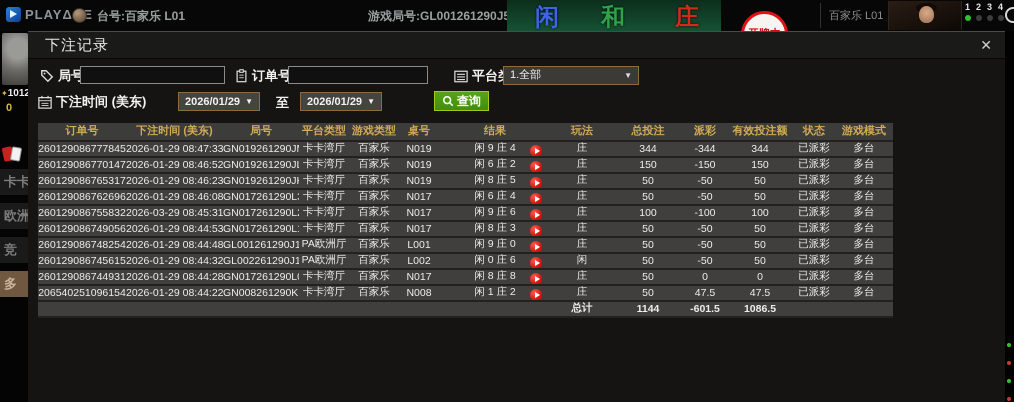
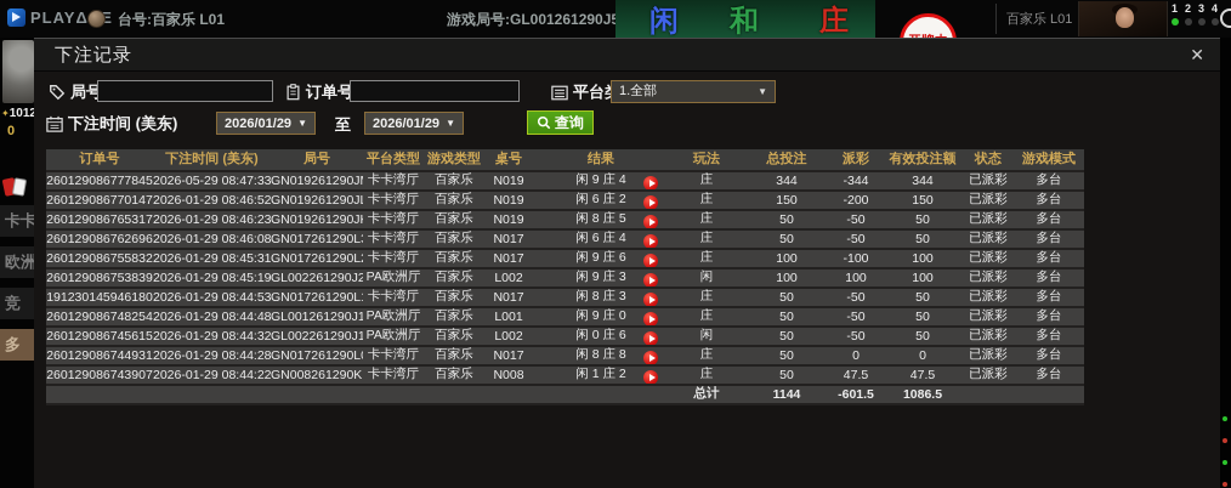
  PLAYΔE
  台号:百家乐 L01
  游戏局号:GL001261290J
  闲
  和
  庄
  百家乐 L01
  1
  2
  3
  4
  ✦101
  0
  卡卡
  欧洲
  竞
  多
  下注记录
  ✕
  局号
  订单号
  1.全部
  ▼
  下注时间 (美东)
  2026/01/29
  ▼
  至
  2026/01/29
  ▼
  查询
  订单号	下注时间 (美东)	局号	平台类型	游戏类型	桌号	结果	玩法	总投注	派彩	有效投注额	状态	游戏模式
- 260129086777845	2026-01-29 08:47:33	GN019261290J	卡卡湾厅	百家乐	N019	闲 9 庄 4	庄	344	-344	344	已派彩	多台
+ 260129086777845	2026-05-29 08:47:33	GN019261290J	卡卡湾厅	百家乐	N019	闲 9 庄 4	庄	344	-344	344	已派彩	多台
- 260129086770147	2026-01-29 08:46:52	GN019261290J	卡卡湾厅	百家乐	N019	闲 6 庄 2	庄	150	-150	150	已派彩	多台
+ 260129086770147	2026-01-29 08:46:52	GN019261290J	卡卡湾厅	百家乐	N019	闲 6 庄 2	庄	150	-200	150	已派彩	多台
  260129086765317	2026-01-29 08:46:23	GN019261290J	卡卡湾厅	百家乐	N019	闲 8 庄 5	庄	50	-50	50	已派彩	多台
  260129086762696	2026-01-29 08:46:08	GN017261290L	卡卡湾厅	百家乐	N017	闲 6 庄 4	庄	50	-50	50	已派彩	多台
- 260129086755832	2026-03-29 08:45:31	GN017261290L	卡卡湾厅	百家乐	N017	闲 9 庄 6	庄	100	-100	100	已派彩	多台
+ 260129086755832	2026-01-29 08:45:31	GN017261290L	卡卡湾厅	百家乐	N017	闲 9 庄 6	庄	100	-100	100	已派彩	多台
+ 260129086753839	2026-01-29 08:45:19	GL002261290J2	PA欧洲厅	百家乐	L002	闲 9 庄 3	闲	100	100	100	已派彩	多台
- 260129086749056	2026-01-29 08:44:53	GN017261290L	卡卡湾厅	百家乐	N017	闲 8 庄 3	庄	50	-50	50	已派彩	多台
+ 191230145946180	2026-01-29 08:44:53	GN017261290L	卡卡湾厅	百家乐	N017	闲 8 庄 3	庄	50	-50	50	已派彩	多台
  260129086748254	2026-01-29 08:44:48	GL001261290J1	PA欧洲厅	百家乐	L001	闲 9 庄 0	庄	50	-50	50	已派彩	多台
  260129086745615	2026-01-29 08:44:32	GL002261290J1	PA欧洲厅	百家乐	L002	闲 0 庄 6	闲	50	-50	50	已派彩	多台
  260129086744931	2026-01-29 08:44:28	GN017261290L	卡卡湾厅	百家乐	N017	闲 8 庄 8	庄	50	0	0	已派彩	多台
- 206540251096154	2026-01-29 08:44:22	GN008261290K	卡卡湾厅	百家乐	N008	闲 1 庄 2	庄	50	47.5	47.5	已派彩	多台
+ 260129086743907	2026-01-29 08:44:22	GN008261290K	卡卡湾厅	百家乐	N008	闲 1 庄 2	庄	50	47.5	47.5	已派彩	多台
  							总计	1144	-601.5	1086.5
